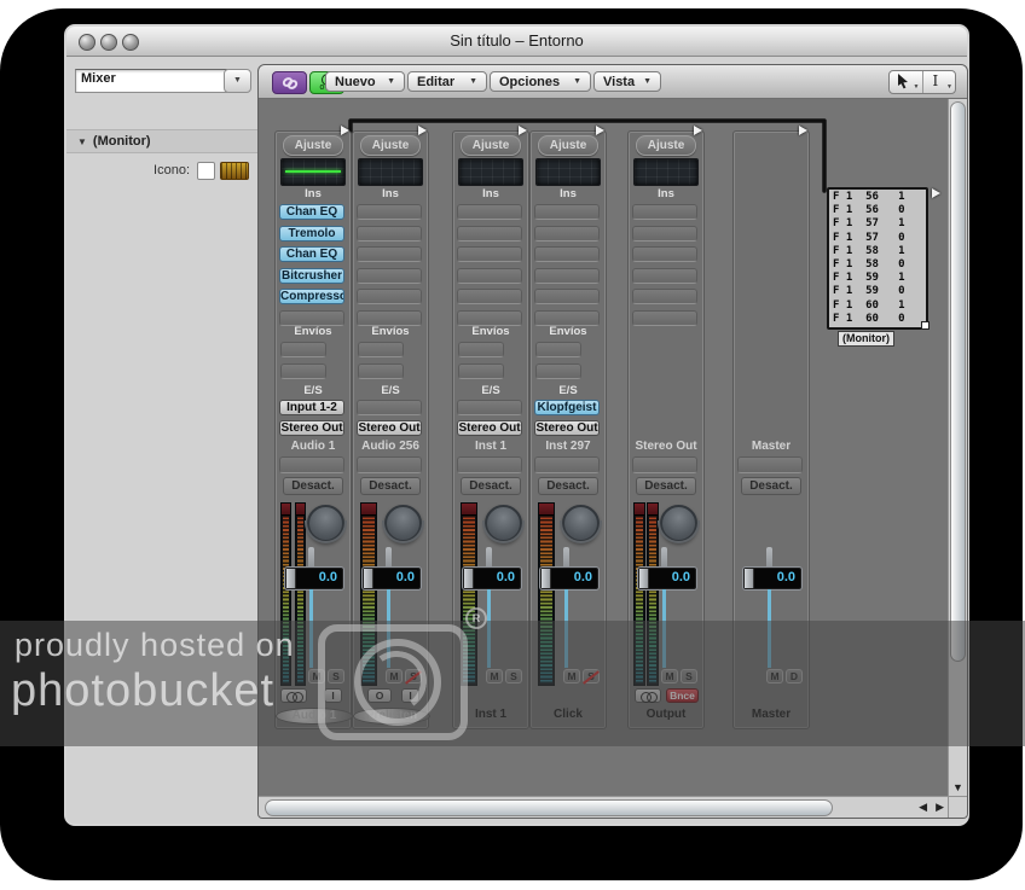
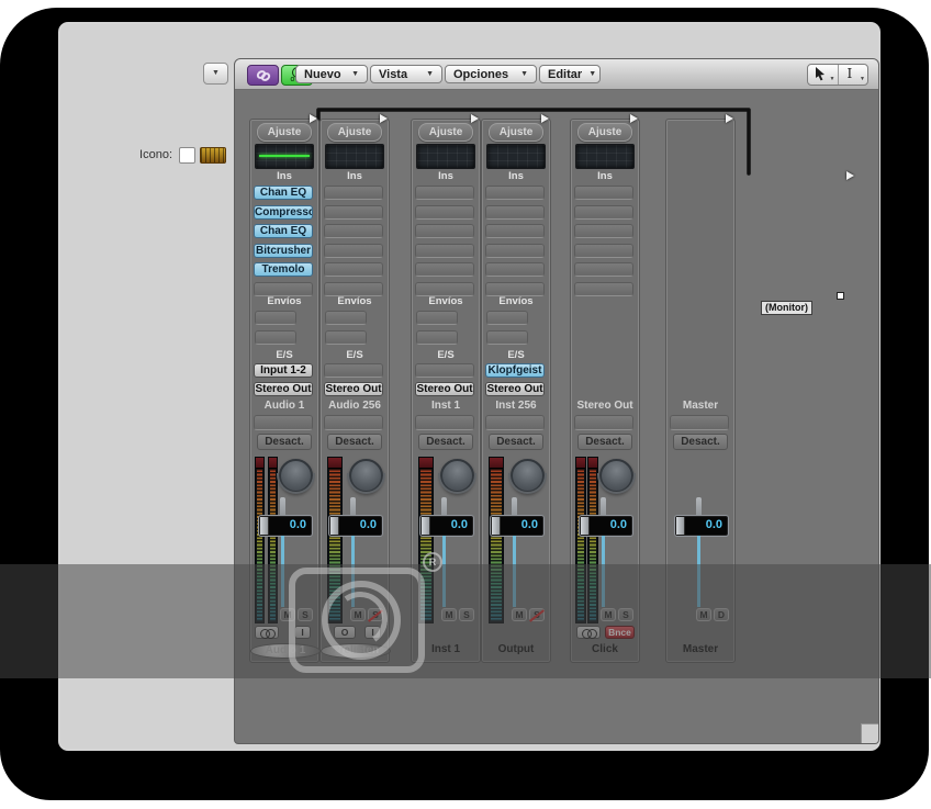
- Sin título – Entorno
- Mixer
- ▼ (Monitor)
  Icono:
  Nuevo
- Editar
+ Vista
  Opciones
- Vista
+ Editar
  I
  Ajuste
  Ins
  Chan EQ
- Tremolo
+ Compresso
  Chan EQ
  Bitcrusher
- Compresso
+ Tremolo
  Envíos
  E/S
  Input 1-2
  Stereo Out
  Audio 1
  Desact.
  0.0
  M
  S
  I
  Audio 1
  Ajuste
  Ins
  Envíos
  E/S
  Stereo Out
  Audio 256
  Desact.
  0.0
  M
  S
  O
  I
  Prelisten
  Ajuste
  Ins
  Envíos
  E/S
  Stereo Out
  Inst 1
  Desact.
  0.0
  M
  S
  Inst 1
  Ajuste
  Ins
  Envíos
  E/S
  Klopfgeist
  Stereo Out
- Inst 297
+ Inst 256
  Desact.
  0.0
  M
  S
- Click
+ Output
  Ajuste
  Ins
  Stereo Out
  Desact.
  0.0
  M
  S
  Bnce
- Output
+ Click
  Master
  Desact.
  0.0
  M
  D
  Master
- F 1 56 1
- F 1 56 0
- F 1 57 1
- F 1 57 0
- F 1 58 1
- F 1 58 0
- F 1 59 1
- F 1 59 0
- F 1 60 1
- F 1 60 0
  (Monitor)
- ▼
- ◀
- ▶
- proudly hosted on
- photobucket
  R
